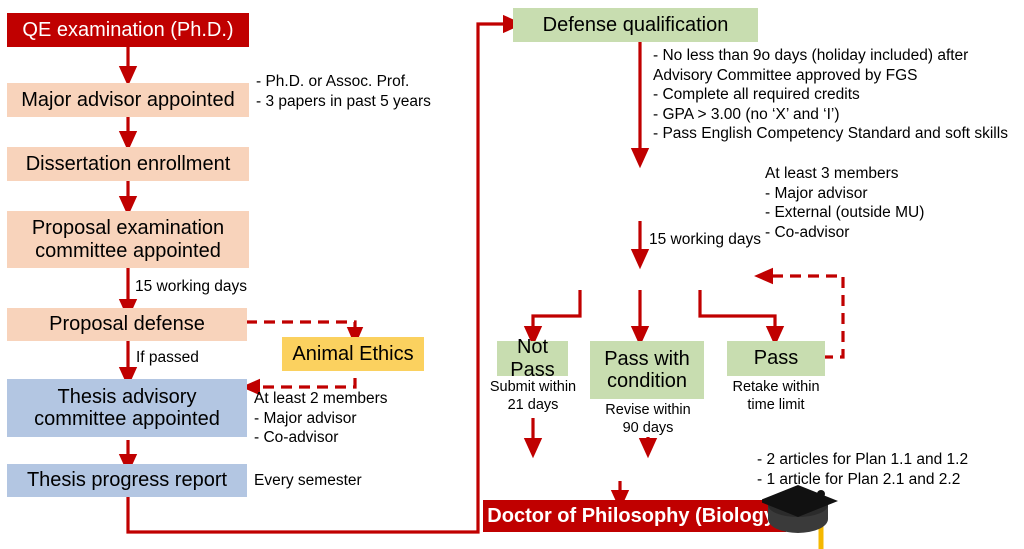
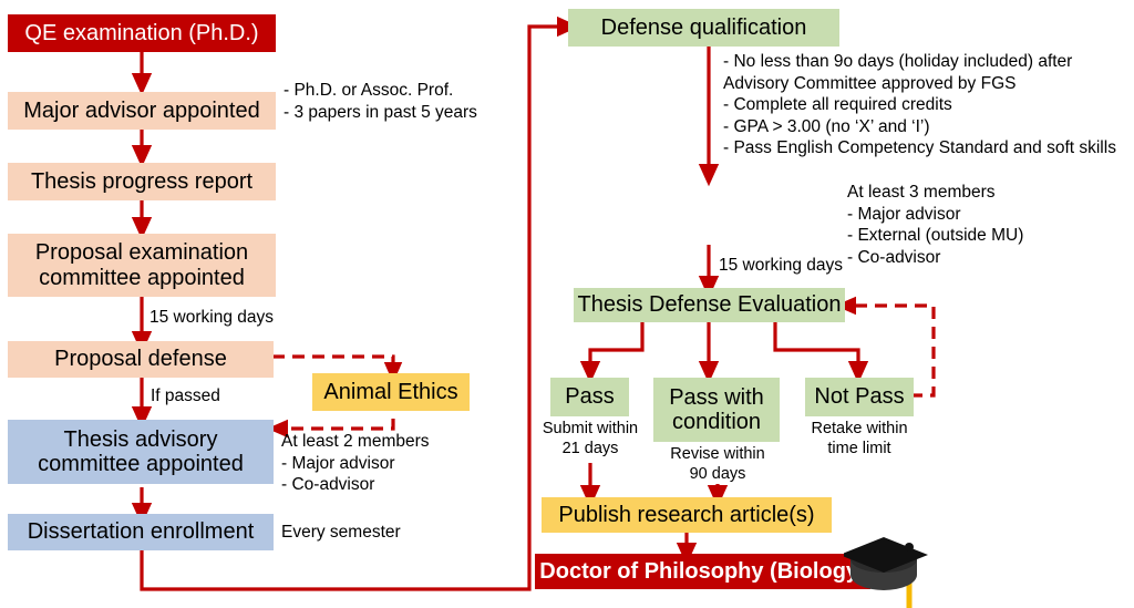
  QE examination (Ph.D.)
  Major advisor appointed
- Dissertation enrollment
+ Thesis progress report
  Proposal examination
  committee appointed
  Proposal defense
  Animal Ethics
  Thesis advisory
  committee appointed
- Thesis progress report
+ Dissertation enrollment
  - Ph.D. or Assoc. Prof.
  - 3 papers in past 5 years
  15 working days
  If passed
  At least 2 members
  - Major advisor
  - Co-advisor
  Every semester
  Defense qualification
+ Thesis Defense Evaluation
- Not Pass
+ Pass
  Pass with
  condition
- Pass
+ Not Pass
+ Publish research article(s)
  Doctor of Philosophy (Biolog
  - No less than 9o days (holiday included) after
  Advisory Committee approved by FGS
  - Complete all required credits
  - GPA > 3.00 (no ‘X’ and ‘I’)
  - Pass English Competency Standard and soft skills
  At least 3 members
  - Major advisor
  - External (outside MU)
  - Co-advisor
  15 working days
  Submit within
  21 days
  Revise within
  90 days
  Retake within
  time limit
- - 2 articles for Plan 1.1 and 1.2
- - 1 article for Plan 2.1 and 2.2
